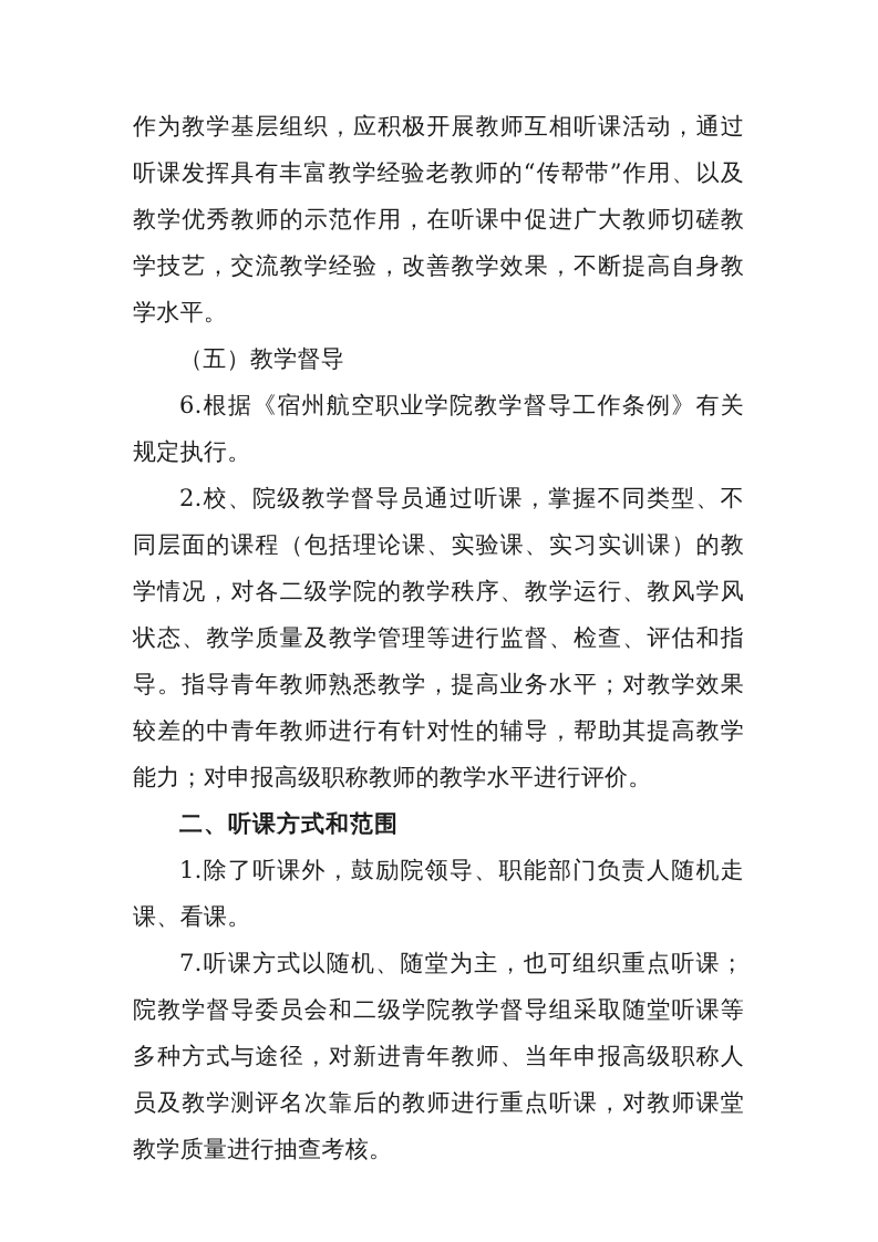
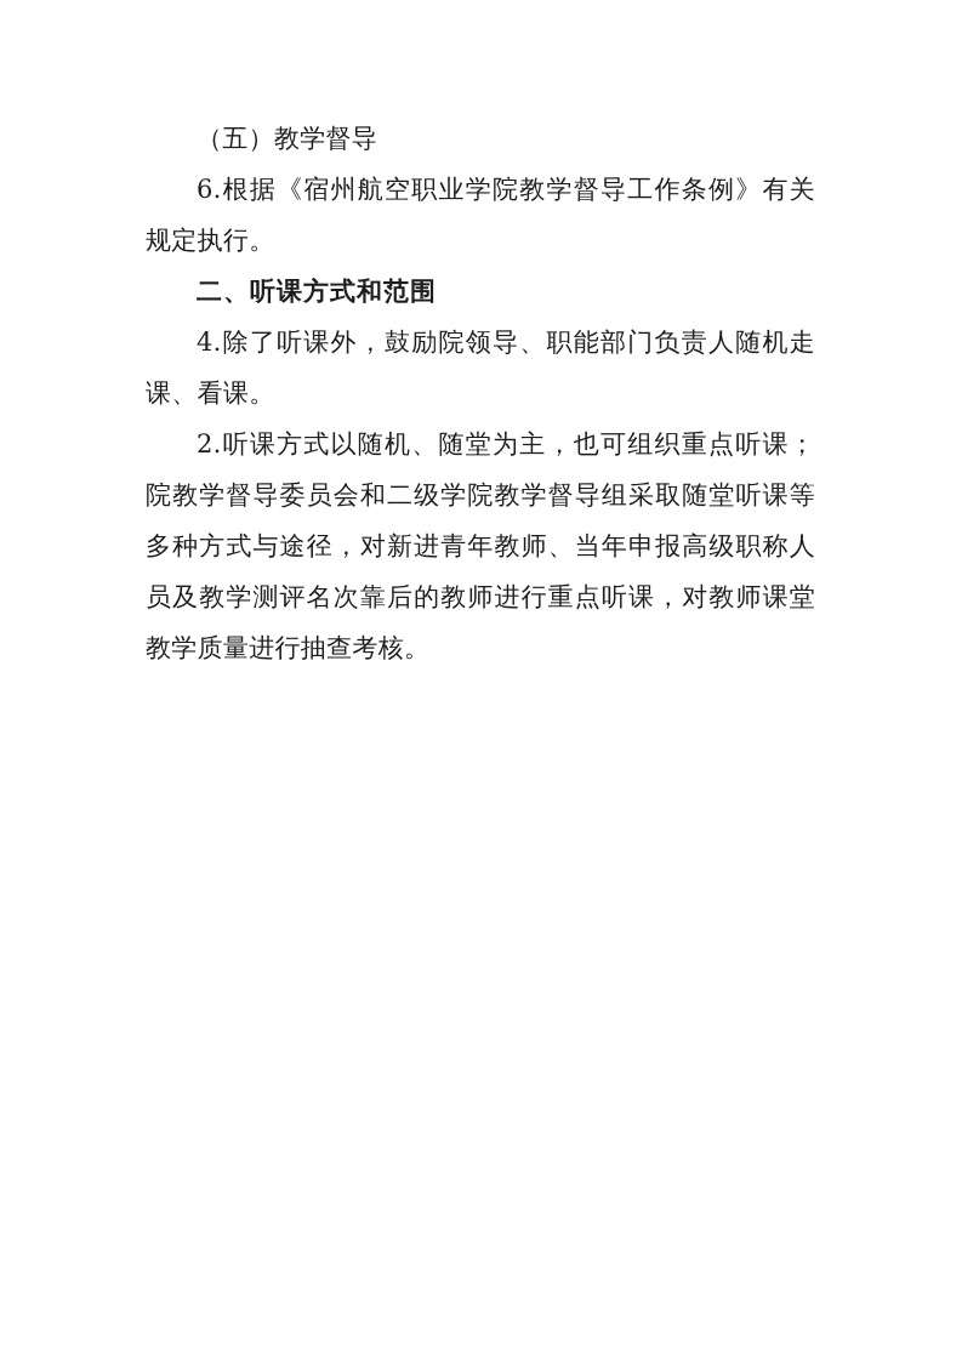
- 作为教学基层组织，应积极开展教师互相听课活动，通过听课发挥具有丰富教学经验老教师的“传帮带”作用、以及教学优秀教师的示范作用，在听课中促进广大教师切磋教学技艺，交流教学经验，改善教学效果，不断提高自身教学水平。
  （五）教学督导
  6.根据《宿州航空职业学院教学督导工作条例》有关规定执行。
- 2.校、院级教学督导员通过听课，掌握不同类型、不同层面的课程（包括理论课、实验课、实习实训课）的教学情况，对各二级学院的教学秩序、教学运行、教风学风状态、教学质量及教学管理等进行监督、检查、评估和指导。指导青年教师熟悉教学，提高业务水平；对教学效果较差的中青年教师进行有针对性的辅导，帮助其提高教学能力；对申报高级职称教师的教学水平进行评价。
  二、听课方式和范围
- 1.除了听课外，鼓励院领导、职能部门负责人随机走课、看课。
+ 4.除了听课外，鼓励院领导、职能部门负责人随机走课、看课。
- 7.听课方式以随机、随堂为主，也可组织重点听课；院教学督导委员会和二级学院教学督导组采取随堂听课等多种方式与途径，对新进青年教师、当年申报高级职称人员及教学测评名次靠后的教师进行重点听课，对教师课堂教学质量进行抽查考核。
+ 2.听课方式以随机、随堂为主，也可组织重点听课；院教学督导委员会和二级学院教学督导组采取随堂听课等多种方式与途径，对新进青年教师、当年申报高级职称人员及教学测评名次靠后的教师进行重点听课，对教师课堂教学质量进行抽查考核。
